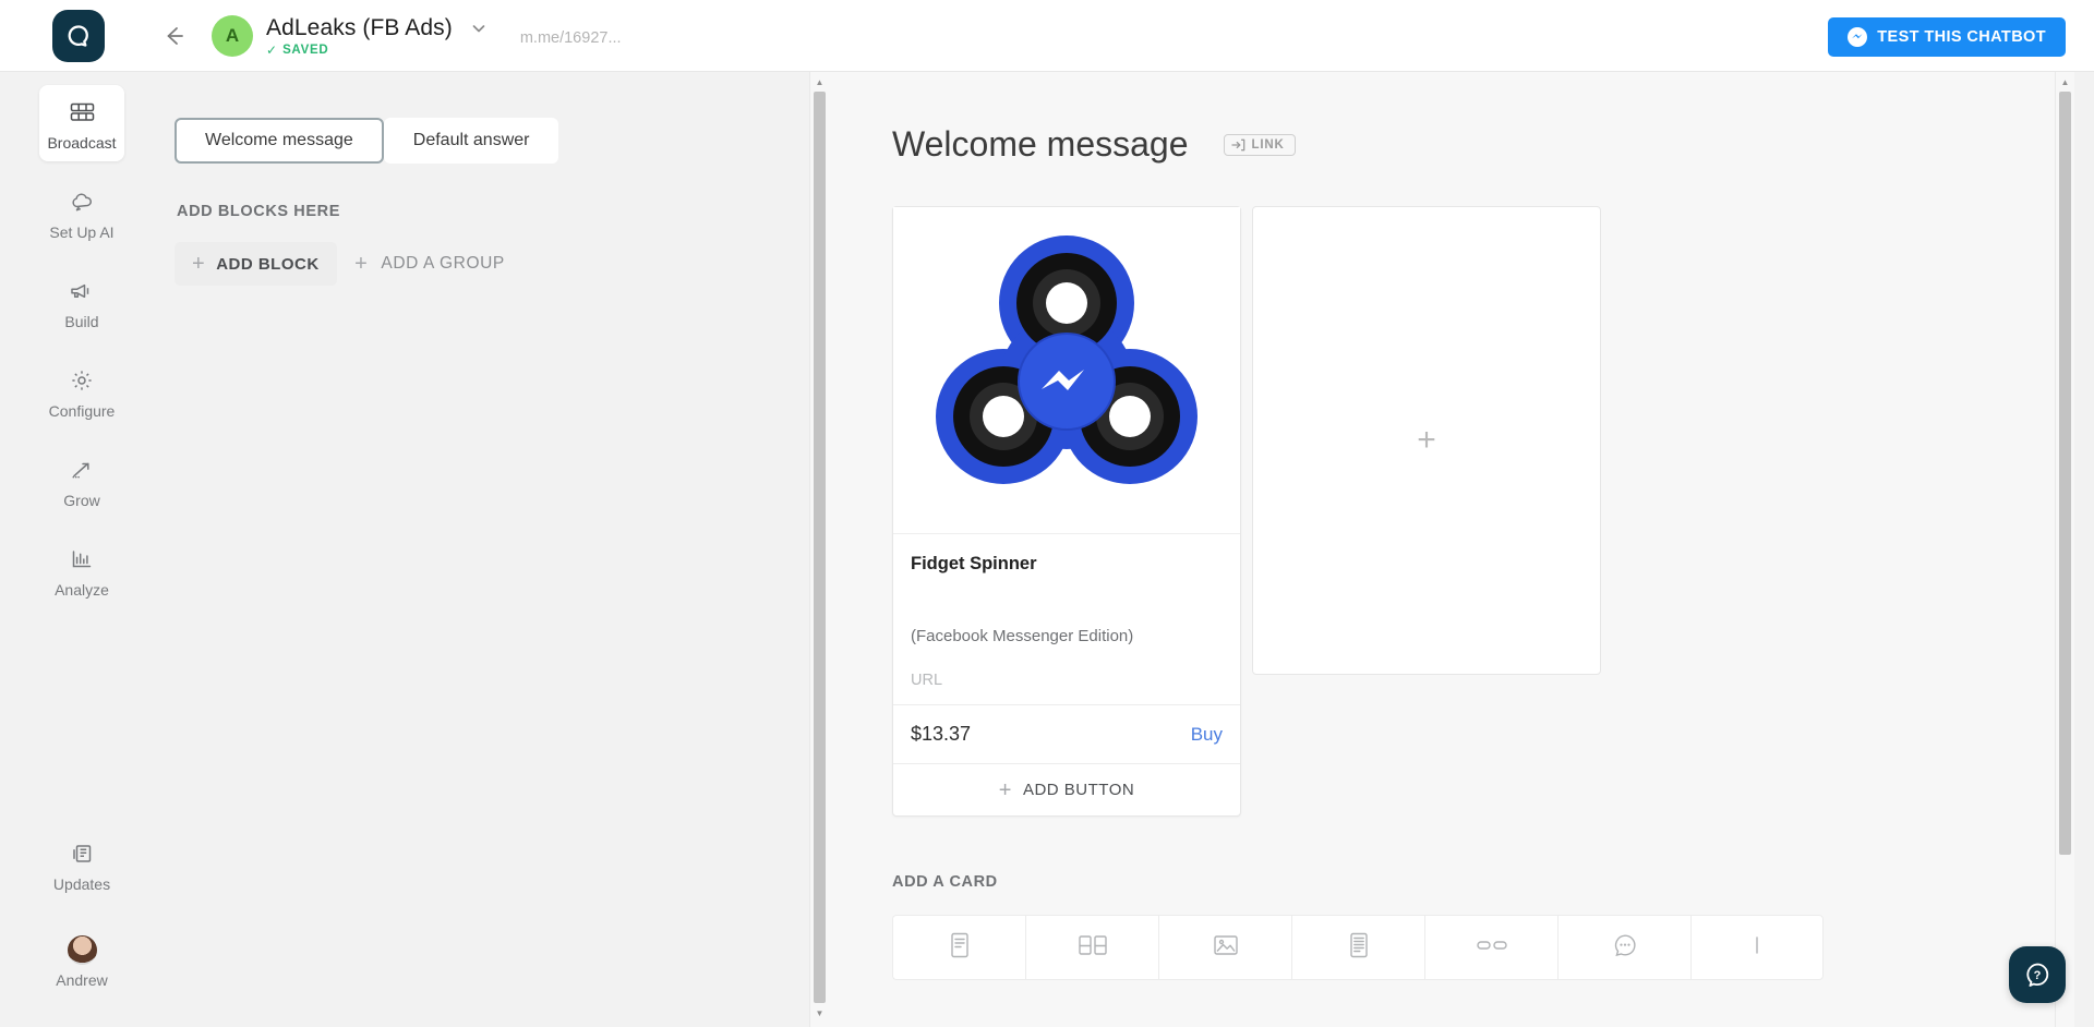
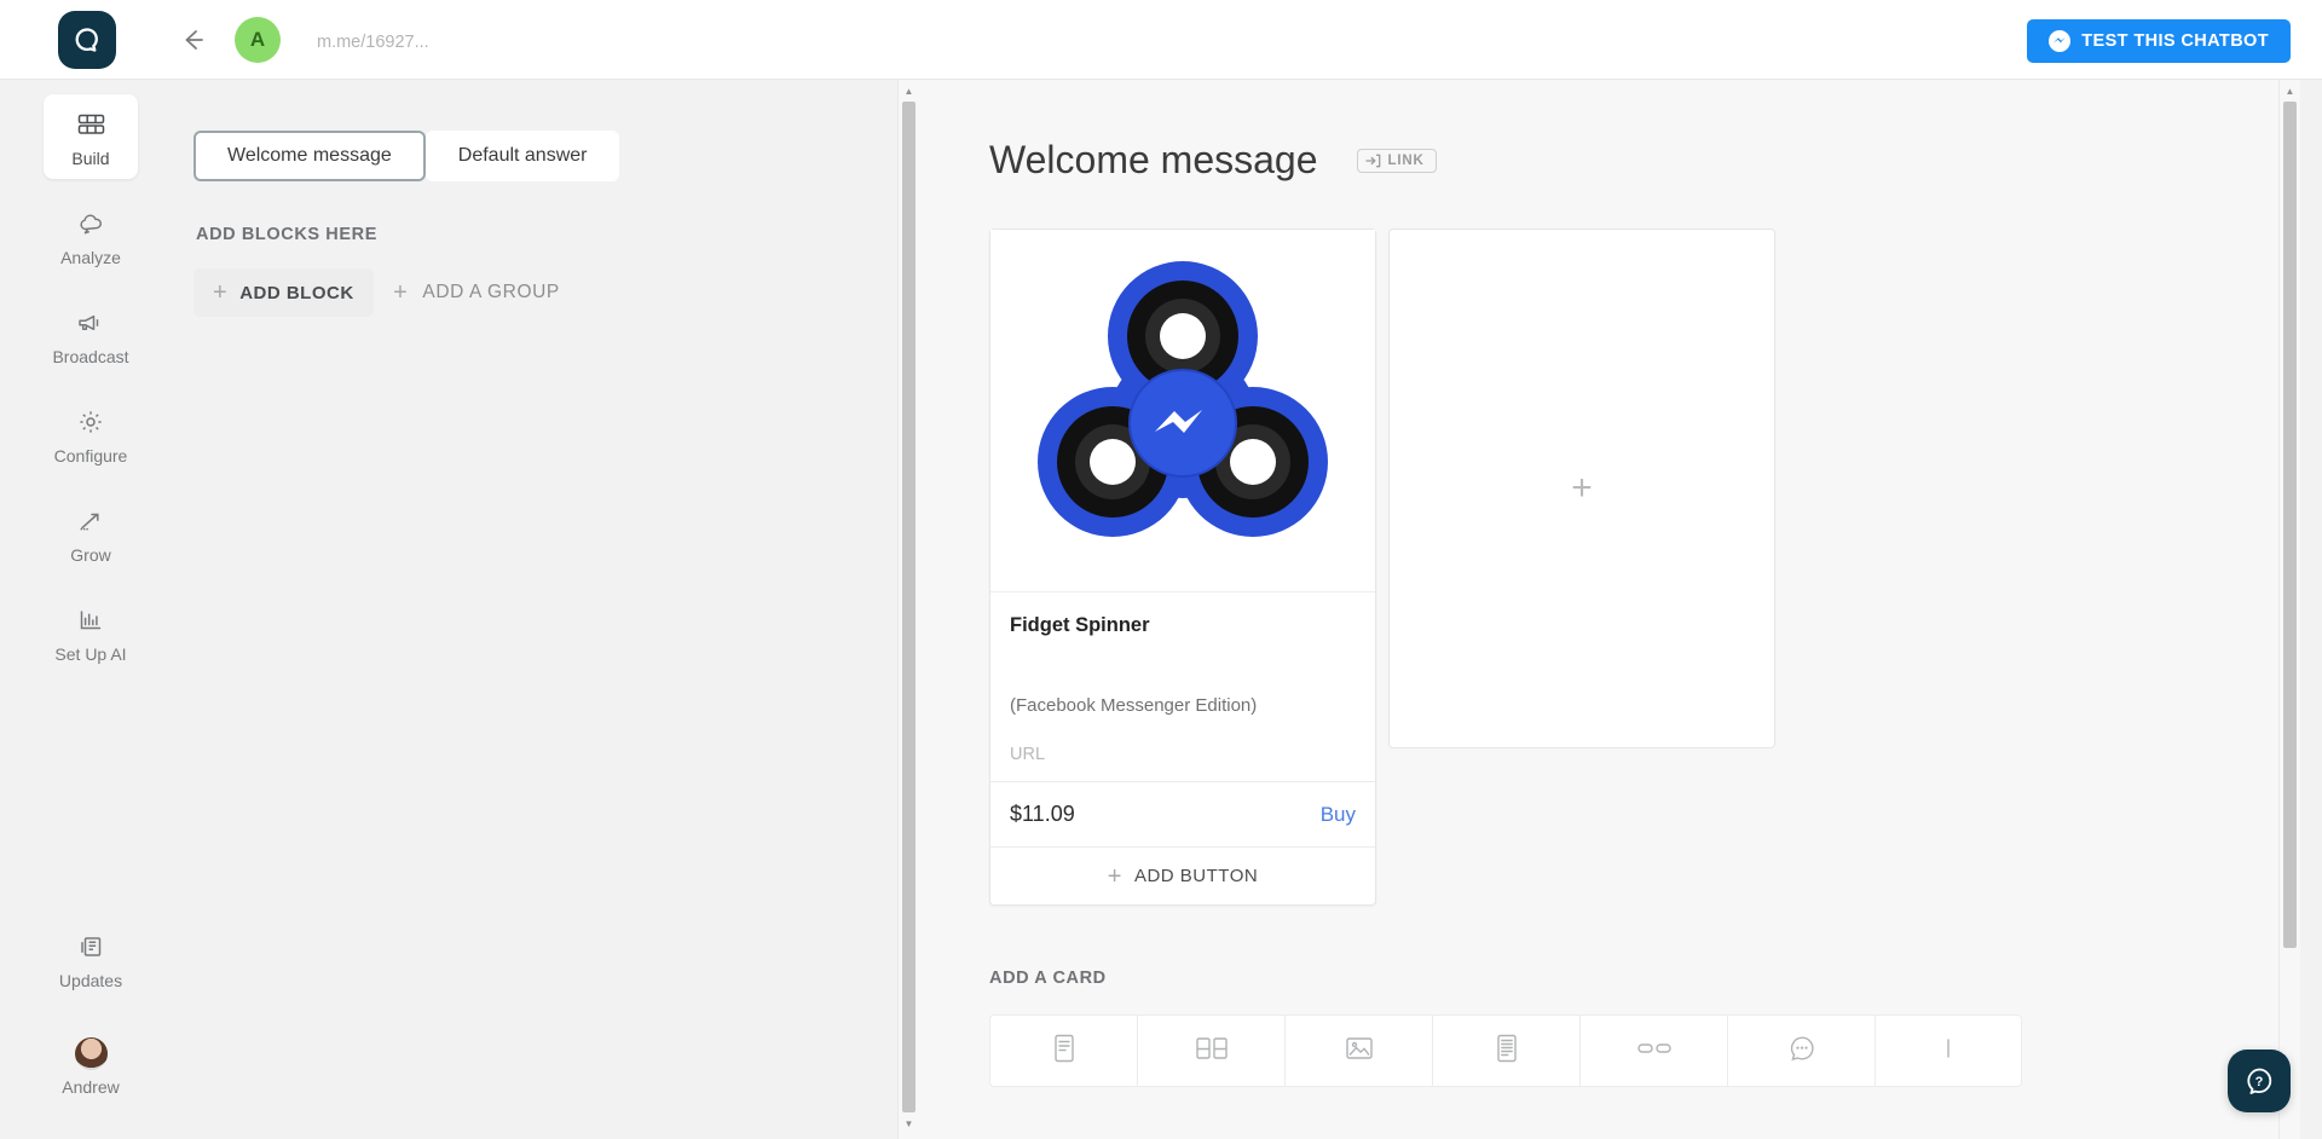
  A
- AdLeaks (FB Ads)
- ✓
- SAVED
  m.me/16927...
  TEST THIS CHATBOT
- Broadcast
+ Build
- Set Up AI
+ Analyze
- Build
+ Broadcast
  Configure
  Grow
- Analyze
+ Set Up AI
  Updates
  Andrew
  Welcome message
  Default answer
  ADD BLOCKS HERE
  +
  ADD BLOCK
  +
  ADD A GROUP
  ▲
  ▼
  Welcome message
  LINK
  Fidget Spinner
  (Facebook Messenger Edition)
  URL
- $13.37
+ $11.09
  Buy
  +
  ADD BUTTON
  +
  ADD A CARD
  ▲
  ?
